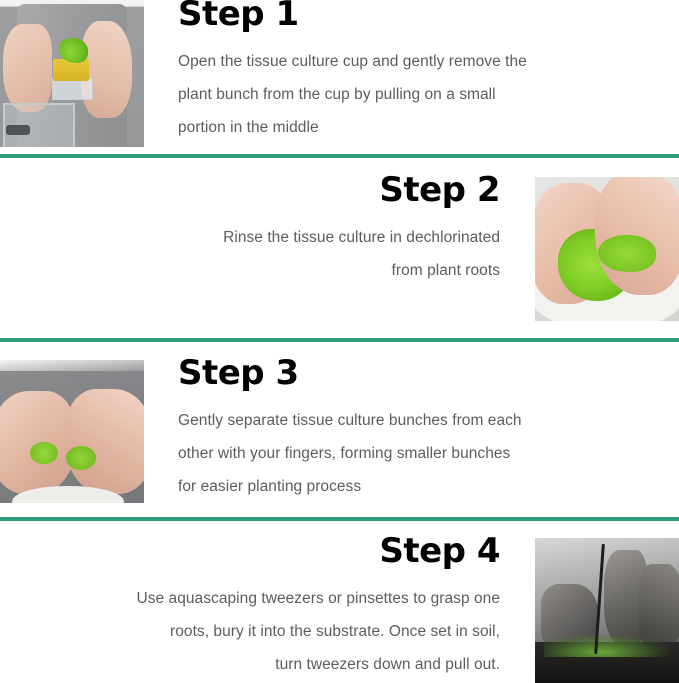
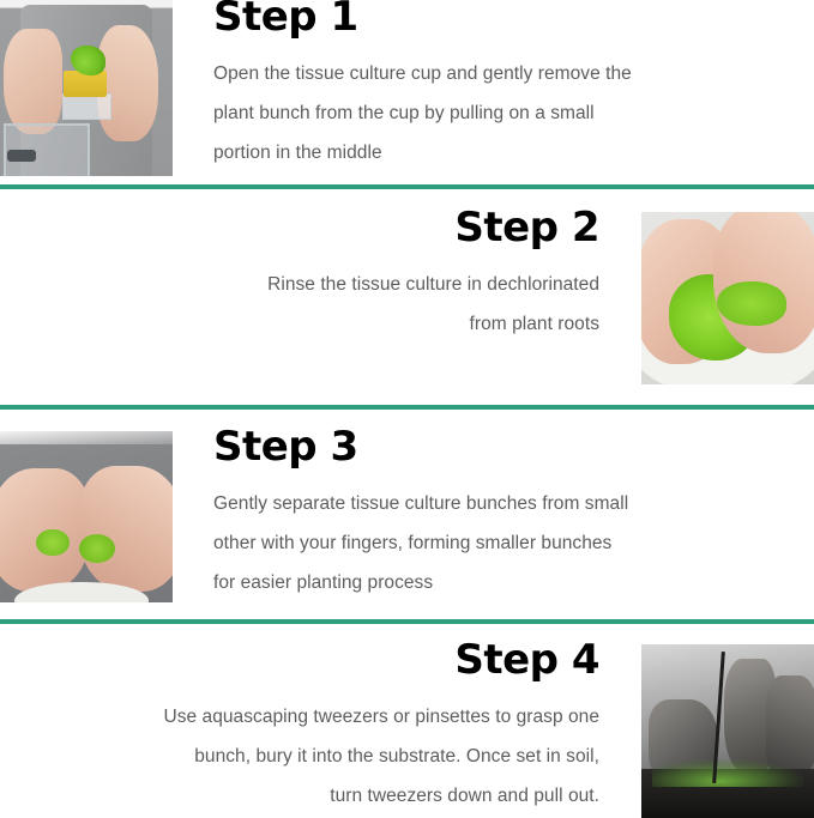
  Step 1
  Open the tissue culture cup and gently remove the
  plant bunch from the cup by pulling on a small
  portion in the middle
  Step 2
  Rinse the tissue culture in dechlorinated
  from plant roots
  Step 3
- Gently separate tissue culture bunches from each
+ Gently separate tissue culture bunches from small
  other with your fingers, forming smaller bunches
  for easier planting process
  Step 4
  Use aquascaping tweezers or pinsettes to grasp one
- roots, bury it into the substrate. Once set in soil,
+ bunch, bury it into the substrate. Once set in soil,
  turn tweezers down and pull out.
